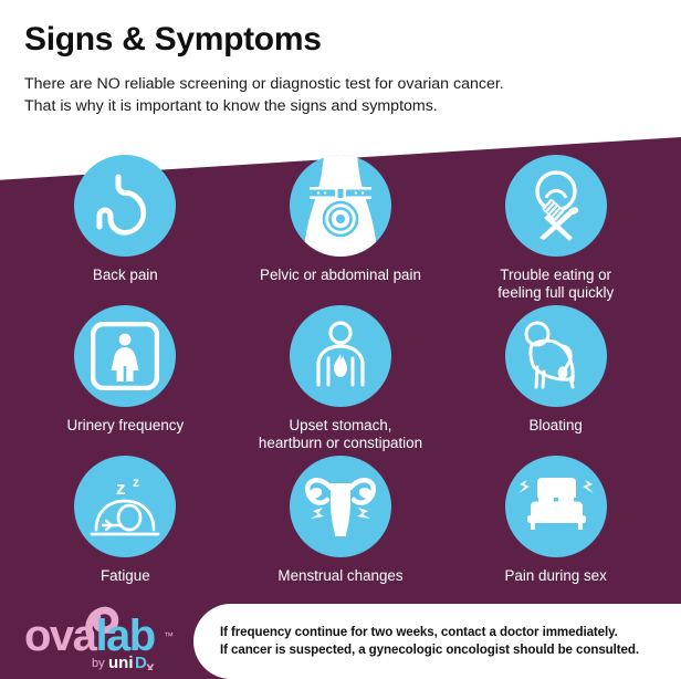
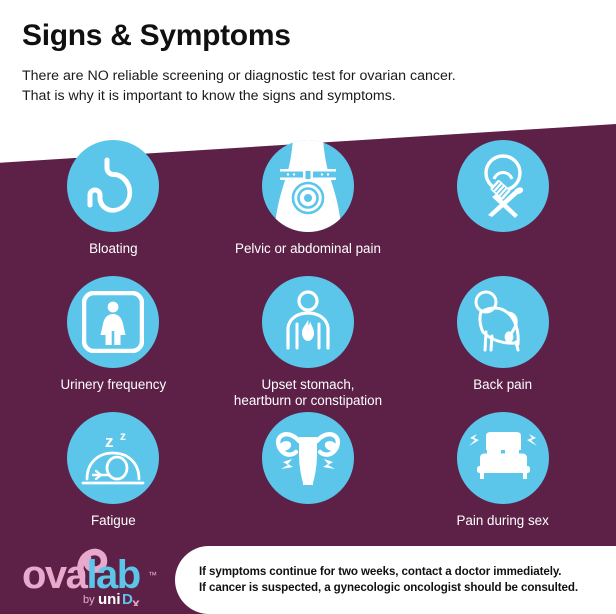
  Signs & Symptoms
  There are NO reliable screening or diagnostic test for ovarian cancer.
  That is why it is important to know the signs and symptoms.
- Back pain
+ Bloating
  Pelvic or abdominal pain
- Trouble eating or
- feeling full quickly
  Urinery frequency
  Upset stomach,
  heartburn or constipation
- Bloating
+ Back pain
  z
  z
  Fatigue
- Menstrual changes
  Pain during sex
- If frequency continue for two weeks, contact a doctor immediately.
+ If symptoms continue for two weeks, contact a doctor immediately.
  If cancer is suspected, a gynecologic oncologist should be consulted.
  ovalab
  ™
  by
  uni
  D
  x
